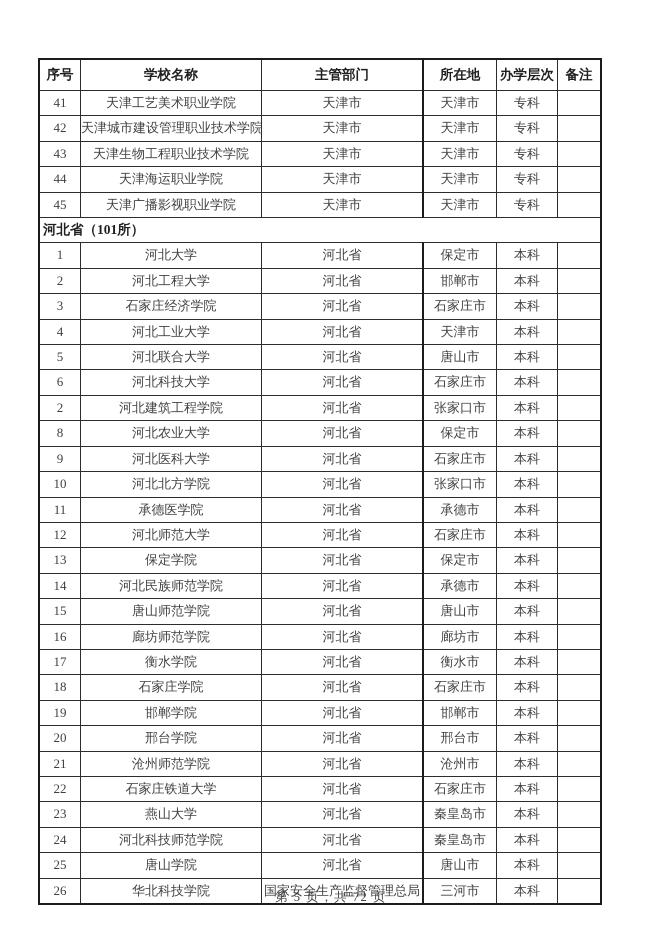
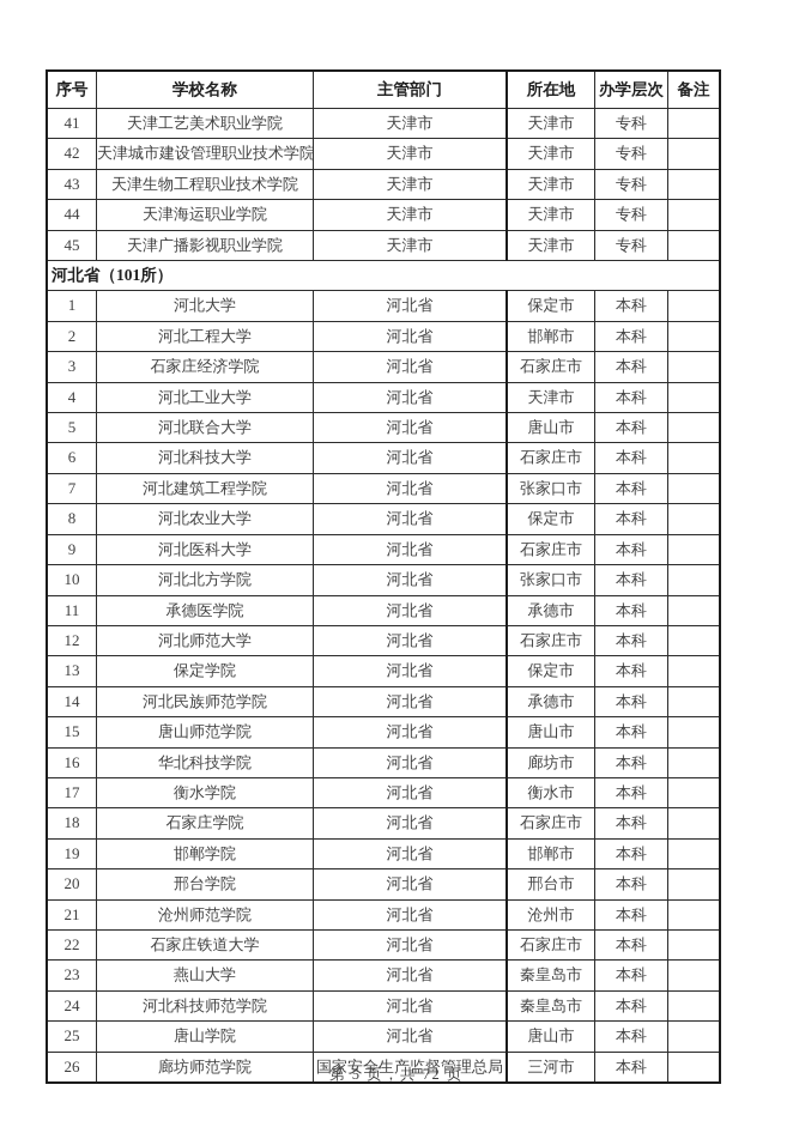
  序号	学校名称	主管部门	所在地	办学层次	备注
  41	天津工艺美术职业学院	天津市	天津市	专科
  42	天津城市建设管理职业技术学院	天津市	天津市	专科
  43	天津生物工程职业技术学院	天津市	天津市	专科
  44	天津海运职业学院	天津市	天津市	专科
  45	天津广播影视职业学院	天津市	天津市	专科
  河北省（101所）
  1	河北大学	河北省	保定市	本科
  2	河北工程大学	河北省	邯郸市	本科
  3	石家庄经济学院	河北省	石家庄市	本科
  4	河北工业大学	河北省	天津市	本科
  5	河北联合大学	河北省	唐山市	本科
  6	河北科技大学	河北省	石家庄市	本科
- 2	河北建筑工程学院	河北省	张家口市	本科
+ 7	河北建筑工程学院	河北省	张家口市	本科
  8	河北农业大学	河北省	保定市	本科
  9	河北医科大学	河北省	石家庄市	本科
  10	河北北方学院	河北省	张家口市	本科
  11	承德医学院	河北省	承德市	本科
  12	河北师范大学	河北省	石家庄市	本科
  13	保定学院	河北省	保定市	本科
  14	河北民族师范学院	河北省	承德市	本科
  15	唐山师范学院	河北省	唐山市	本科
- 16	廊坊师范学院	河北省	廊坊市	本科
+ 16	华北科技学院	河北省	廊坊市	本科
  17	衡水学院	河北省	衡水市	本科
  18	石家庄学院	河北省	石家庄市	本科
  19	邯郸学院	河北省	邯郸市	本科
  20	邢台学院	河北省	邢台市	本科
  21	沧州师范学院	河北省	沧州市	本科
  22	石家庄铁道大学	河北省	石家庄市	本科
  23	燕山大学	河北省	秦皇岛市	本科
  24	河北科技师范学院	河北省	秦皇岛市	本科
  25	唐山学院	河北省	唐山市	本科
- 26	华北科技学院	国家安全生产监督管理总局	三河市	本科
+ 26	廊坊师范学院	国家安全生产监督管理总局	三河市	本科
  第 5 页，共 72 页
